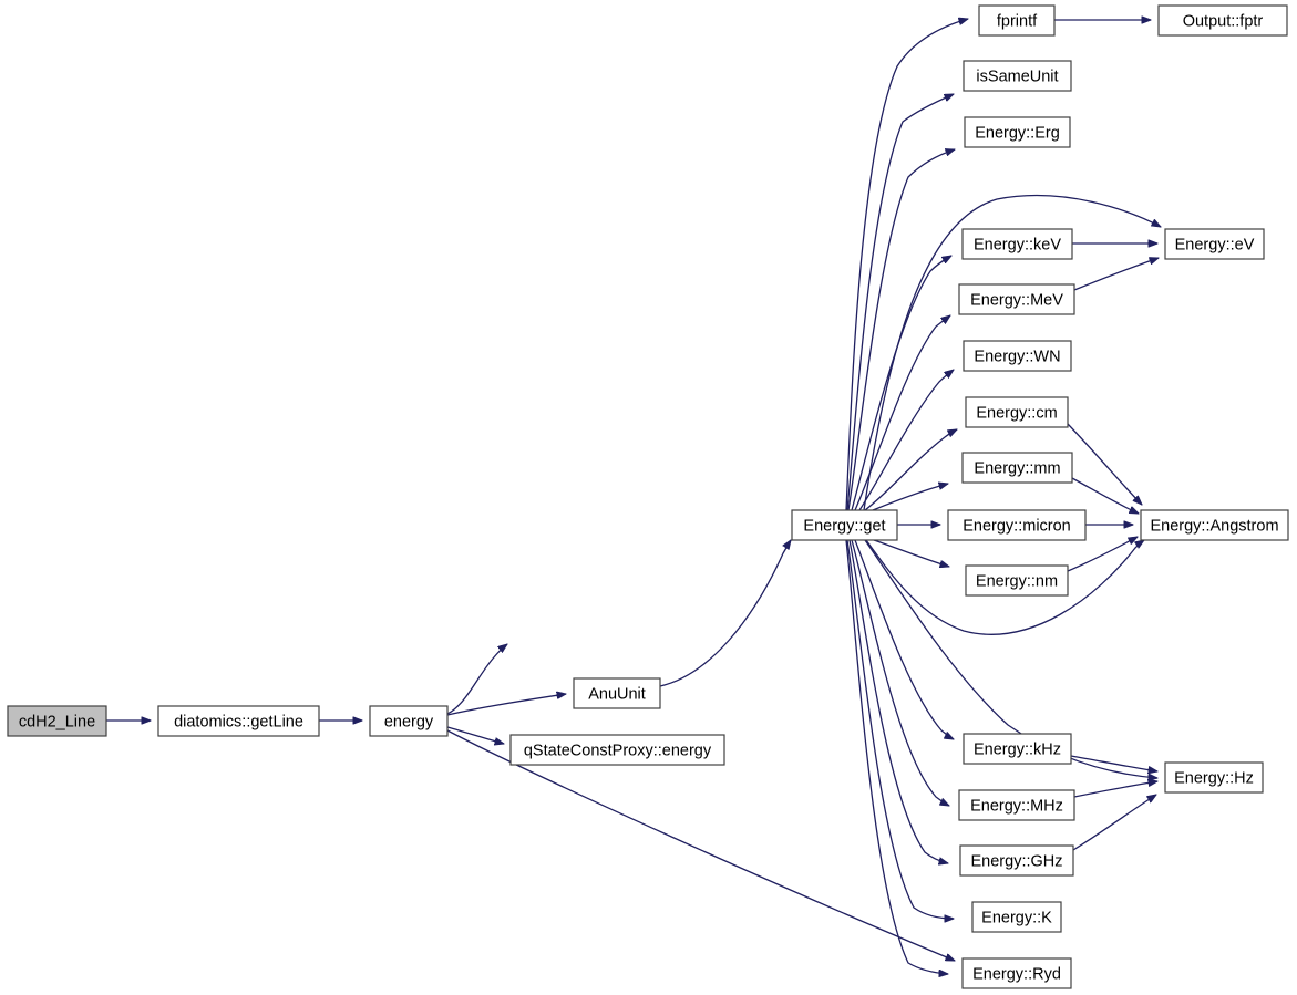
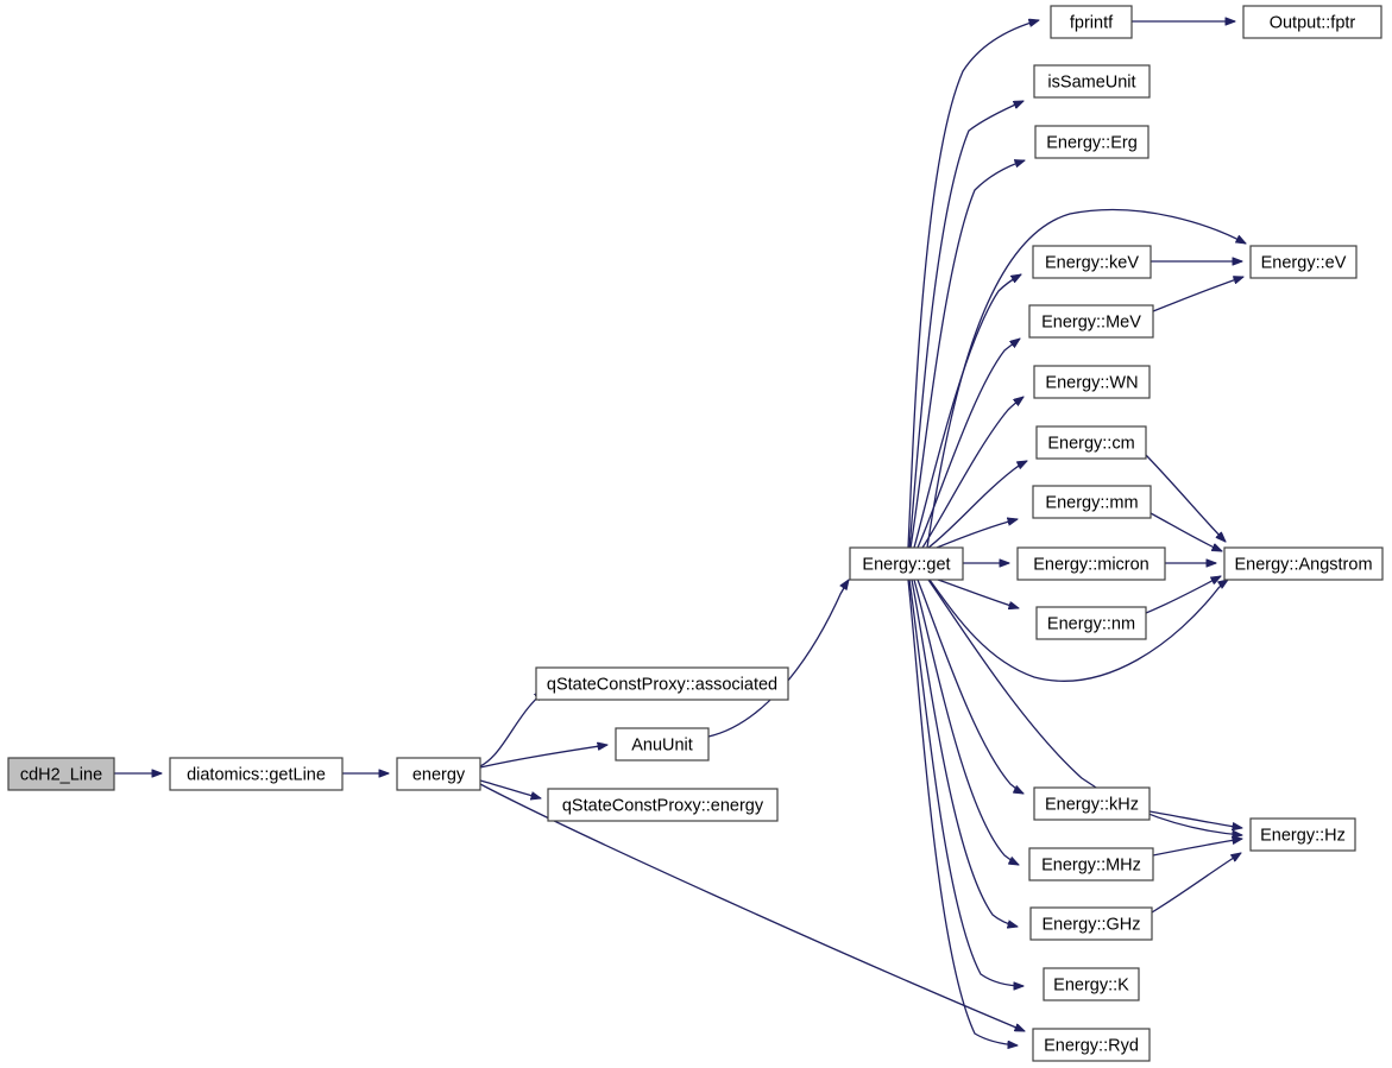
  cdH2_Line
  diatomics::getLine
  energy
+ qStateConstProxy::associated
  AnuUnit
  qStateConstProxy::energy
  Energy::get
  fprintf
  Output::fptr
  isSameUnit
  Energy::Erg
  Energy::keV
  Energy::eV
  Energy::MeV
  Energy::WN
  Energy::cm
  Energy::mm
  Energy::micron
  Energy::Angstrom
  Energy::nm
  Energy::kHz
  Energy::Hz
  Energy::MHz
  Energy::GHz
  Energy::K
  Energy::Ryd
